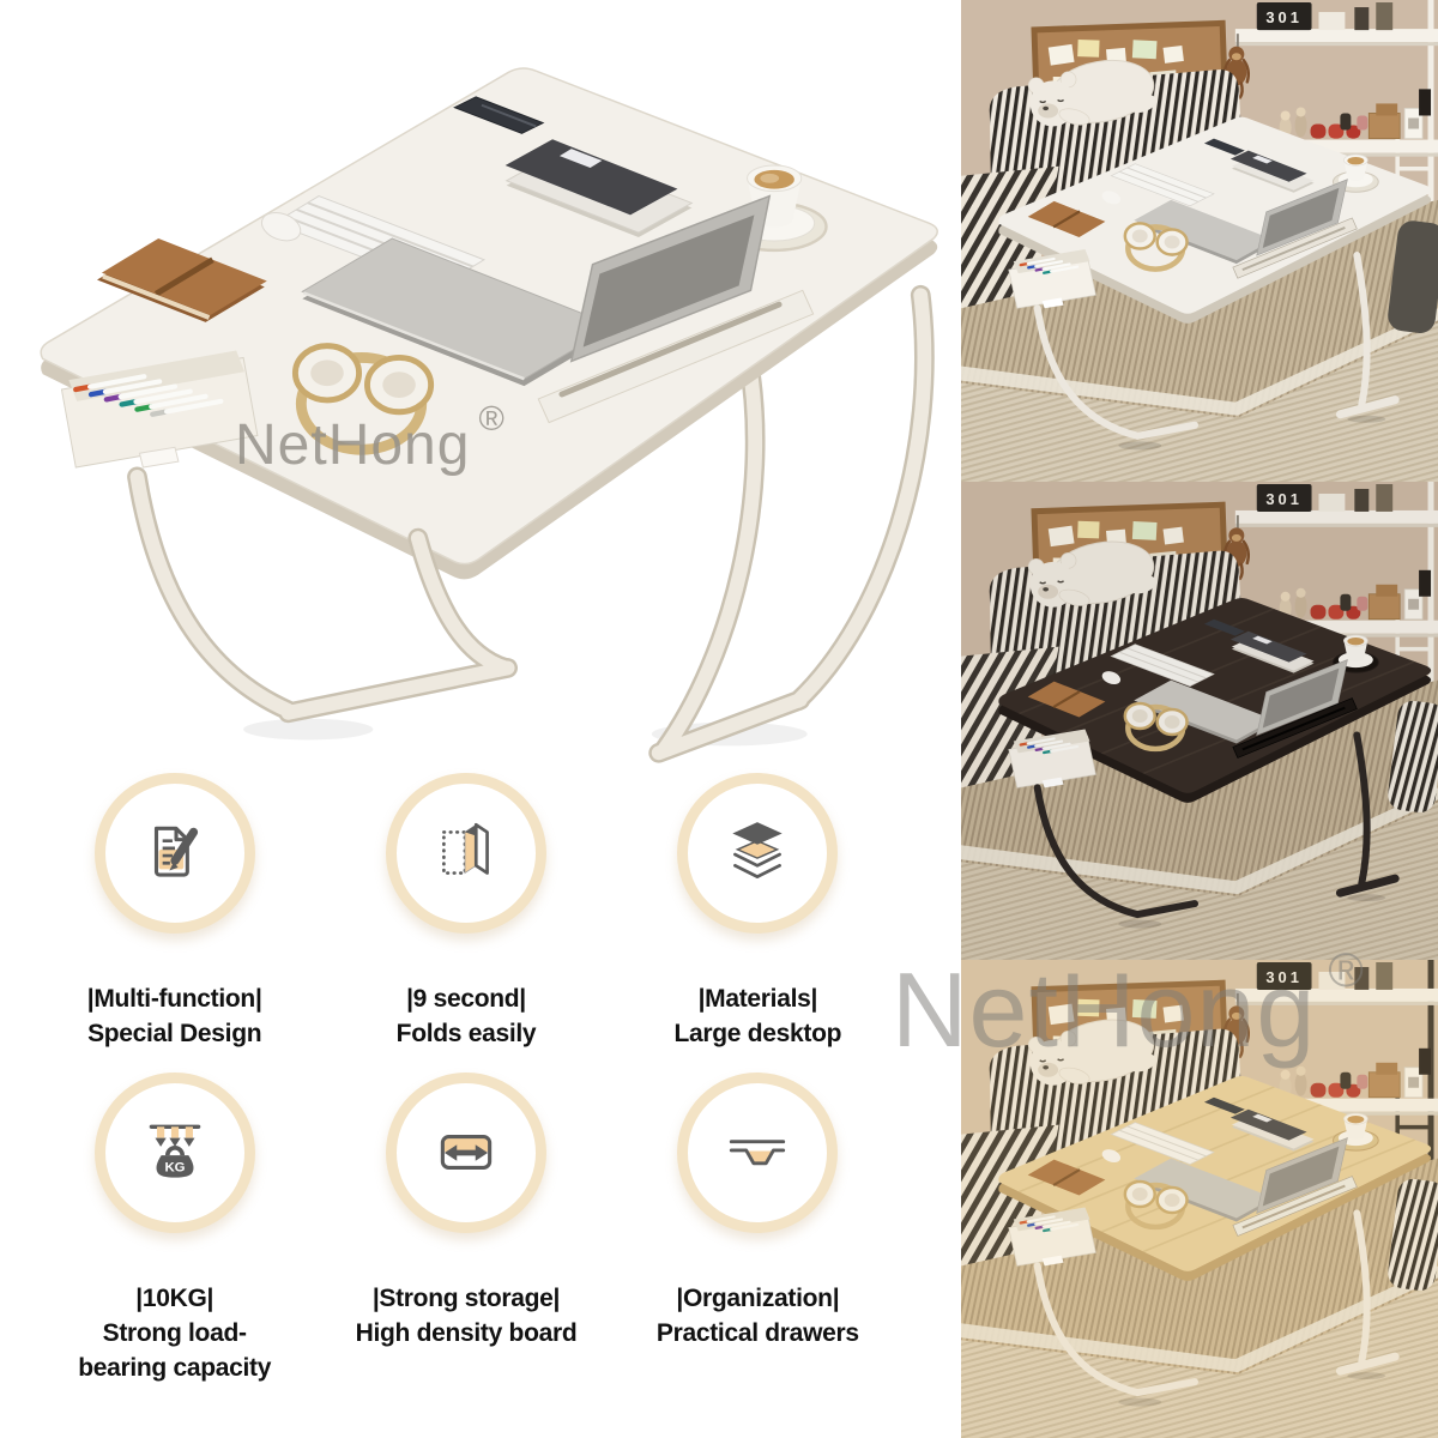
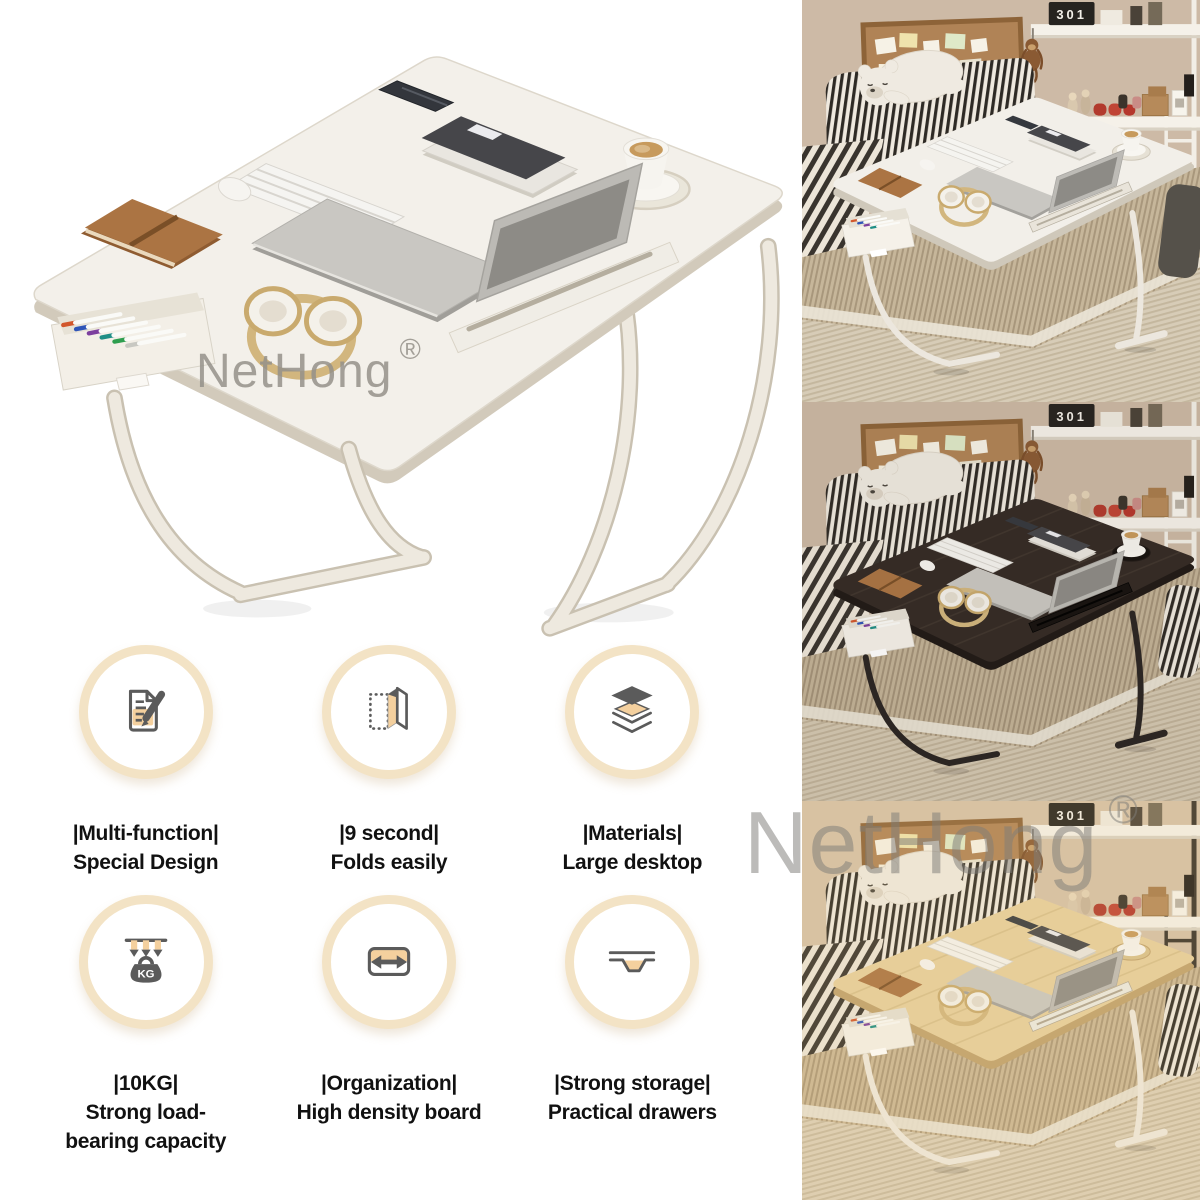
  NetHong ®
  |Multi-function|
  Special Design
  |9 second|
  Folds easily
  |Materials|
  Large desktop
  KG
  |10KG|
  Strong load-
  bearing capacity
- |Strong storage|
+ |Organization|
  High density board
- |Organization|
+ |Strong storage|
  Practical drawers
  301
  301
  301
  NetHong ®
